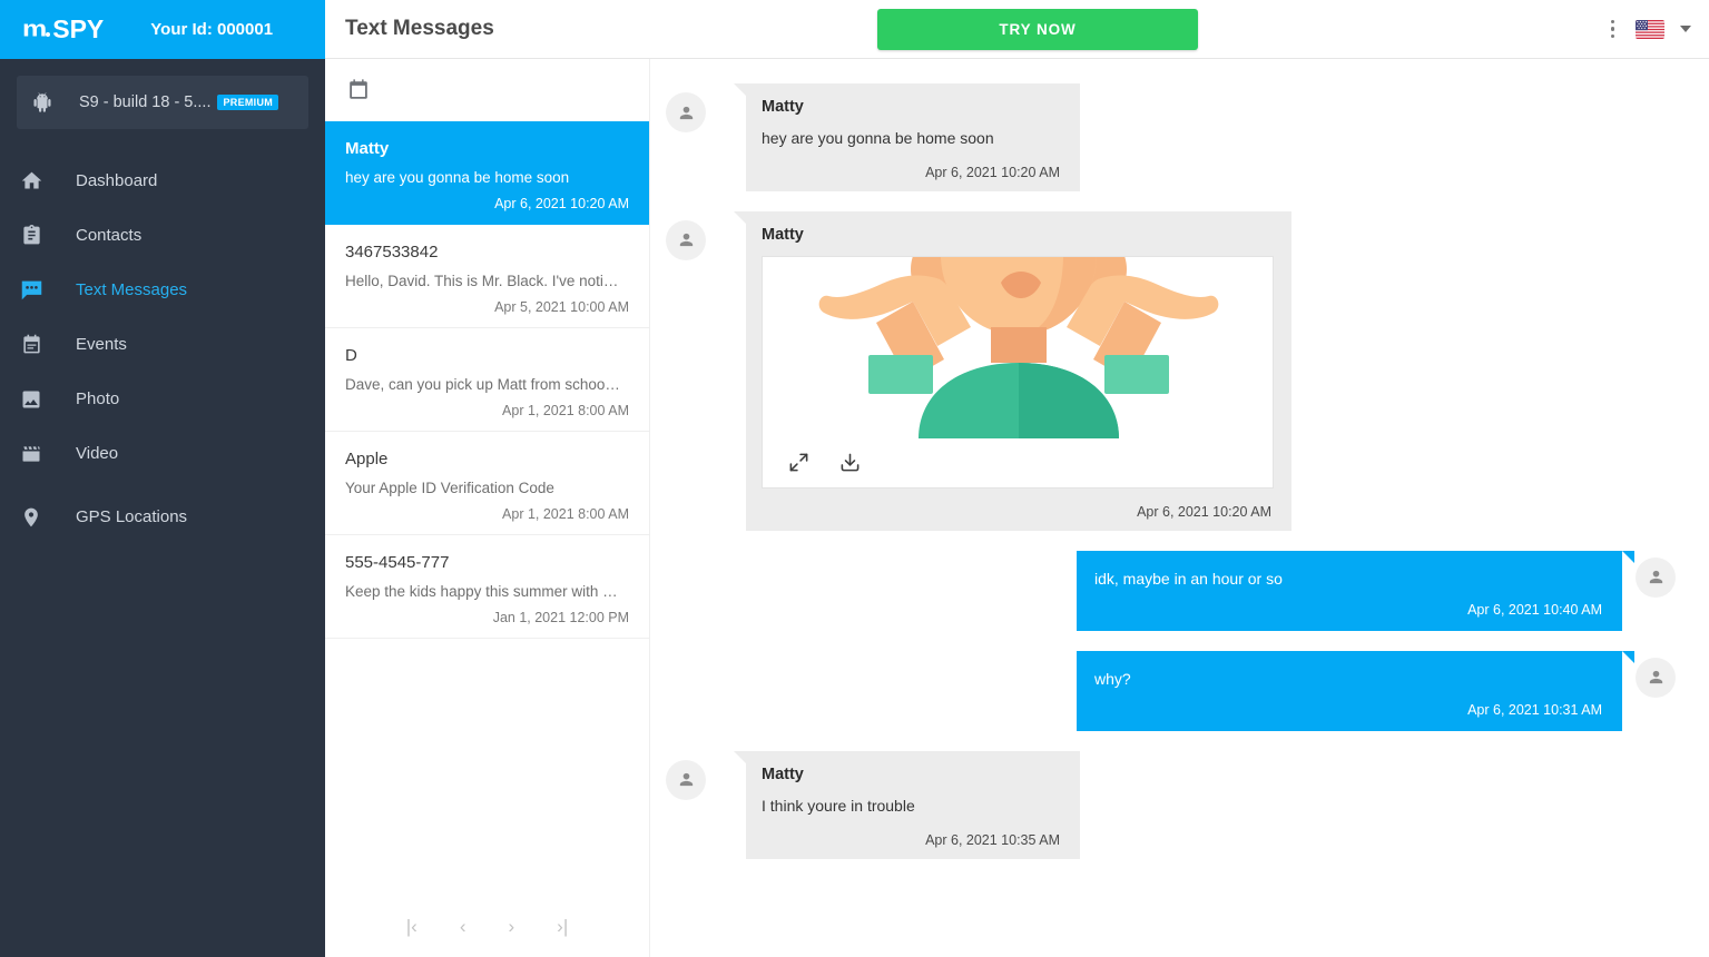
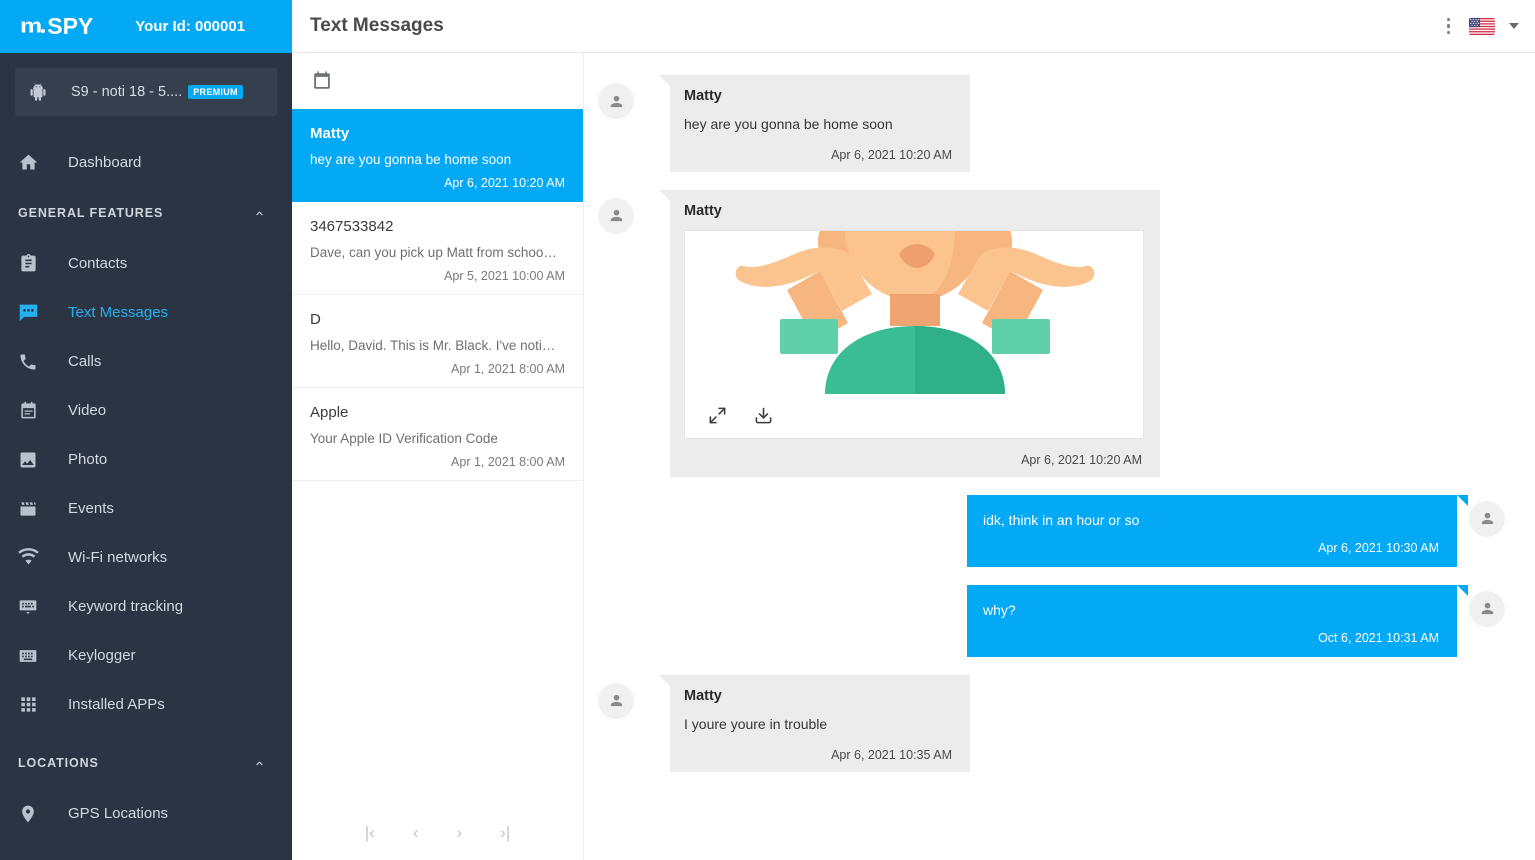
  m
  SPY
  Your Id: 000001
- S9 - build 18 - 5....
+ S9 - noti 18 - 5....
  PREMIUM
  Dashboard
+ GENERAL FEATURES
  Contacts
  Text Messages
+ Calls
- Events
+ Video
  Photo
- Video
+ Events
+ Wi-Fi networks
+ Keyword tracking
+ Keylogger
+ Installed APPs
+ LOCATIONS
  GPS Locations
  Text Messages
- TRY NOW
  Matty
  hey are you gonna be home soon
  Apr 6, 2021 10:20 AM
  3467533842
- Hello, David. This is Mr. Black. I've noti…
+ Dave, can you pick up Matt from schoo…
  Apr 5, 2021 10:00 AM
  D
- Dave, can you pick up Matt from schoo…
+ Hello, David. This is Mr. Black. I've noti…
  Apr 1, 2021 8:00 AM
  Apple
  Your Apple ID Verification Code
  Apr 1, 2021 8:00 AM
- 555-4545-777
- Keep the kids happy this summer with …
- Jan 1, 2021 12:00 PM
  |‹
  ‹
  ›
  ›|
  Matty
  hey are you gonna be home soon
  Apr 6, 2021 10:20 AM
  Matty
  Apr 6, 2021 10:20 AM
- idk, maybe in an hour or so
+ idk, think in an hour or so
- Apr 6, 2021 10:40 AM
+ Apr 6, 2021 10:30 AM
  why?
- Apr 6, 2021 10:31 AM
+ Oct 6, 2021 10:31 AM
  Matty
- I think youre in trouble
+ I youre youre in trouble
  Apr 6, 2021 10:35 AM
